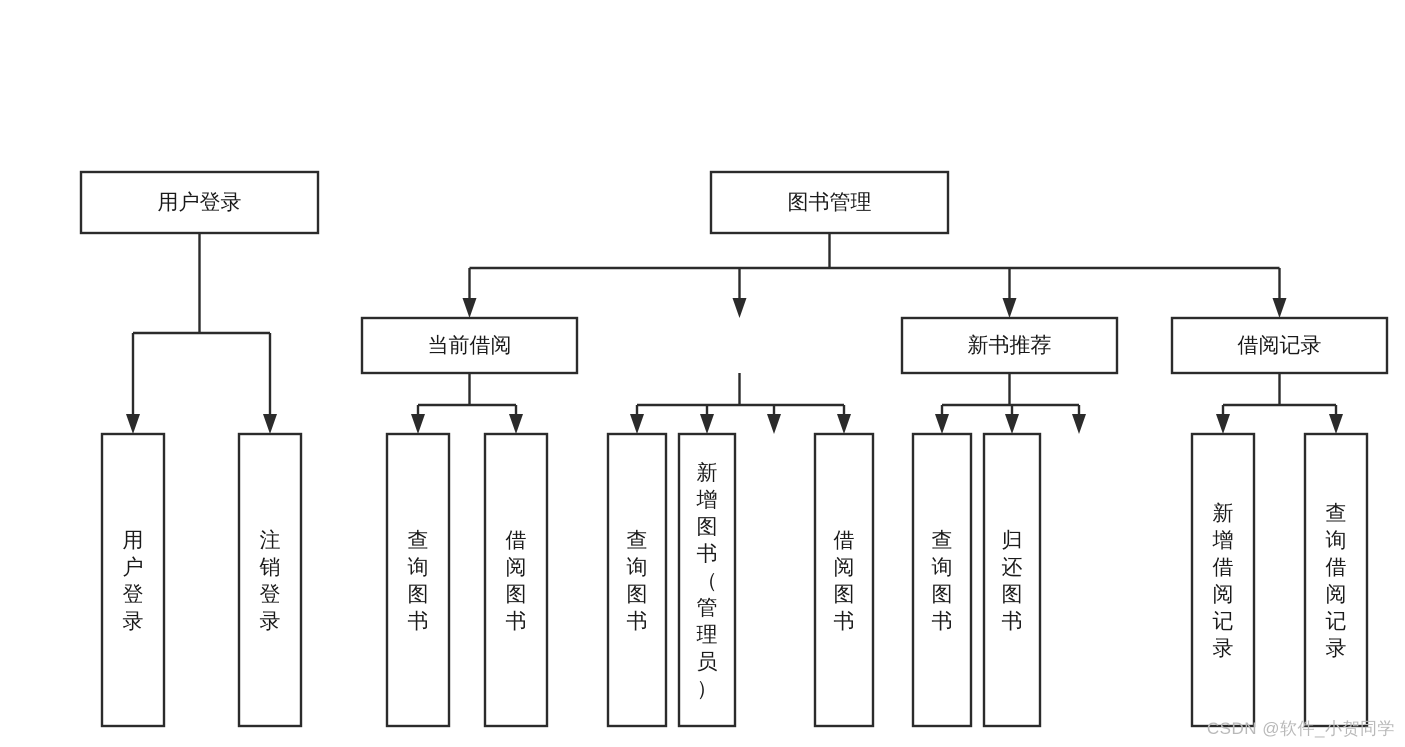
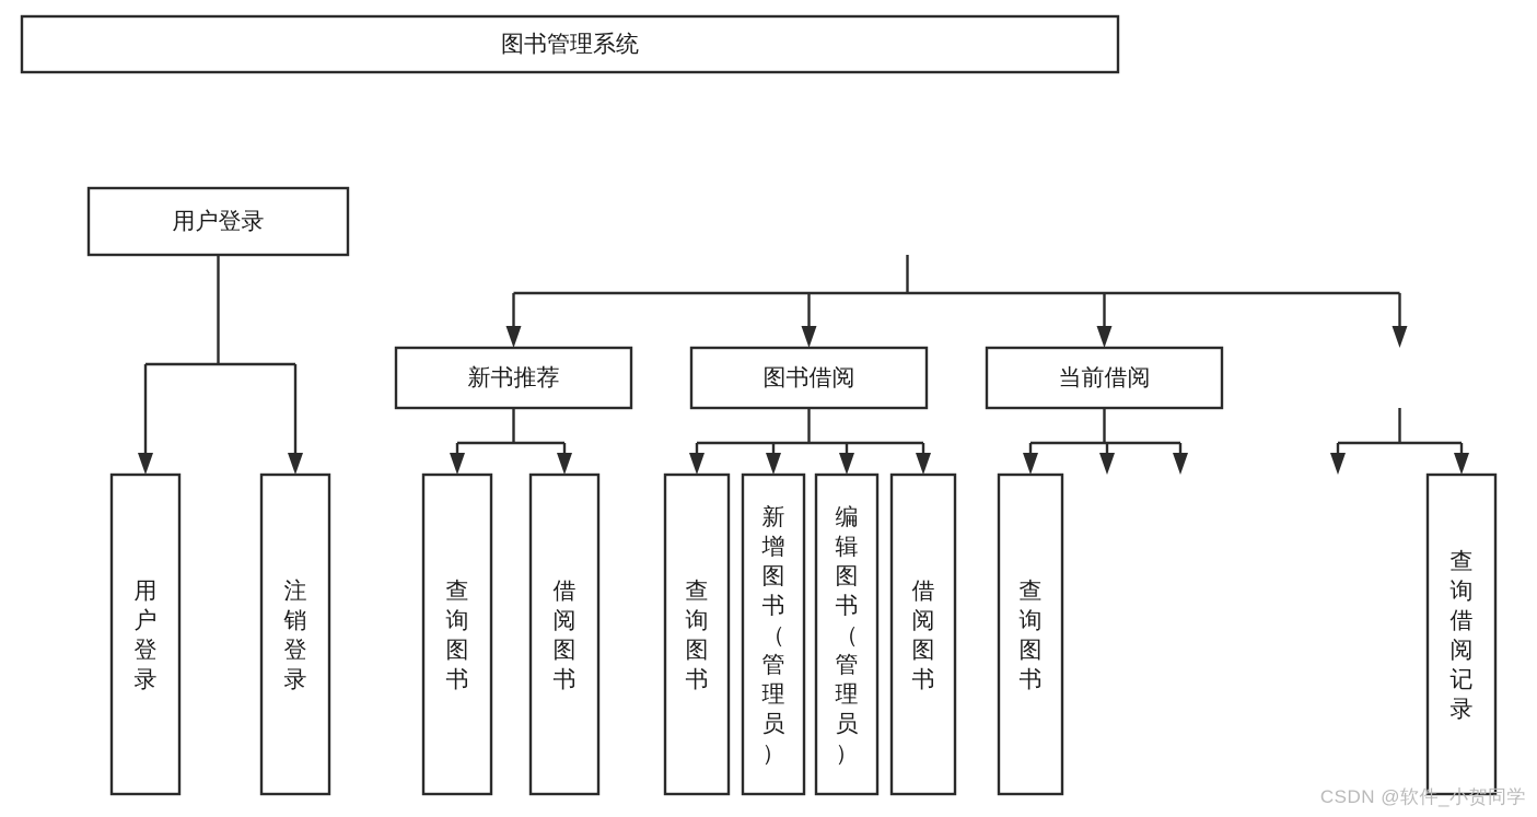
+ 图书管理系统
  用户登录
- 图书管理
- 当前借阅
+ 新书推荐
+ 图书借阅
- 新书推荐
+ 当前借阅
- 借阅记录
  用户登录
  注销登录
  查询图书
  借阅图书
  查询图书
  新增图书（管理员）
+ 编辑图书（管理员）
  借阅图书
  查询图书
- 归还图书
- 新增借阅记录
  查询借阅记录
  CSDN @软件_小贺同学
